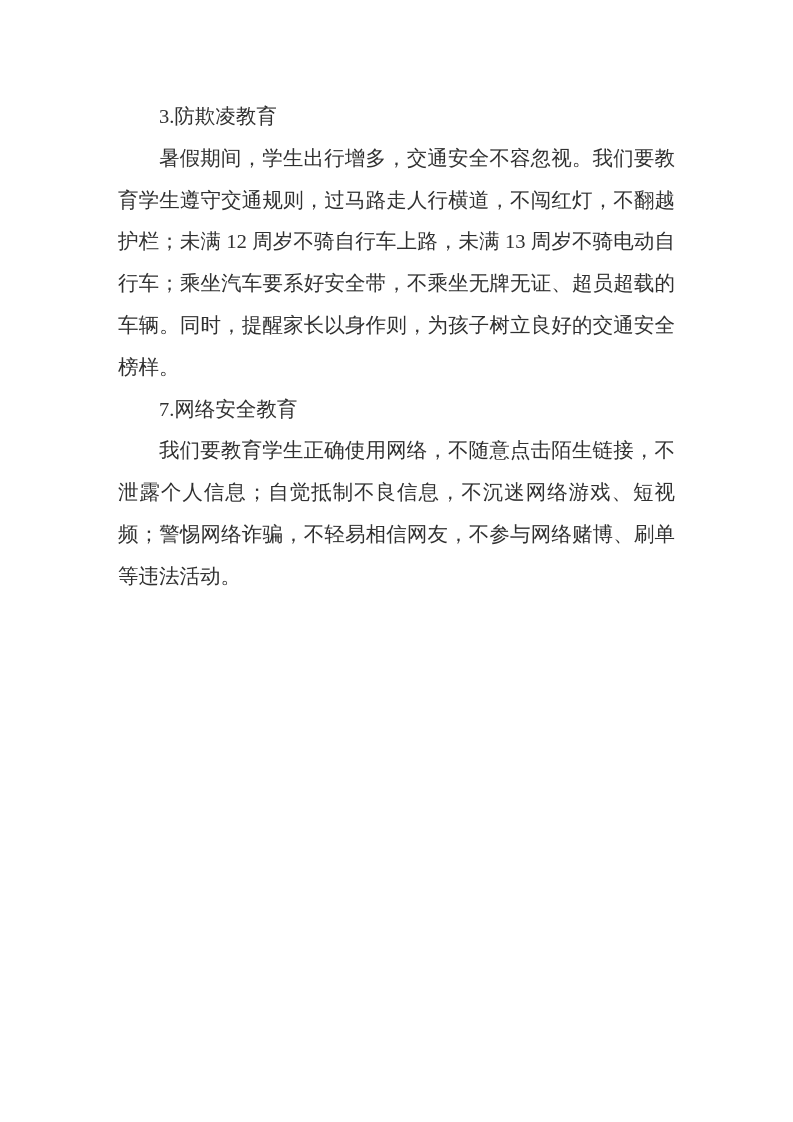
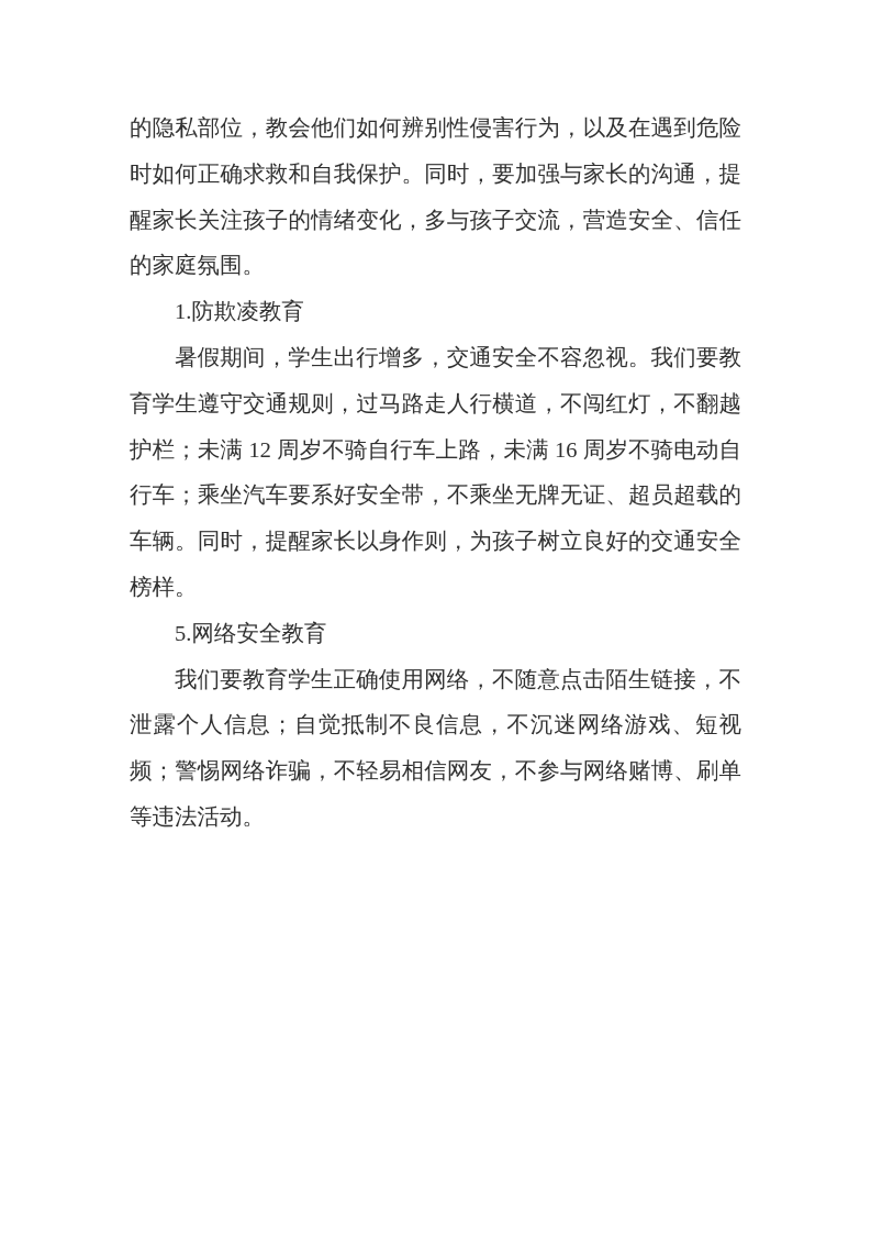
+ 的隐私部位，教会他们如何辨别性侵害行为，以及在遇到危险时如何正确求救和自我保护。同时，要加强与家长的沟通，提醒家长关注孩子的情绪变化，多与孩子交流，营造安全、信任的家庭氛围。
- 3.防欺凌教育
+ 1.防欺凌教育
- 暑假期间，学生出行增多，交通安全不容忽视。我们要教育学生遵守交通规则，过马路走人行横道，不闯红灯，不翻越护栏；未满 12 周岁不骑自行车上路，未满 13 周岁不骑电动自行车；乘坐汽车要系好安全带，不乘坐无牌无证、超员超载的车辆。同时，提醒家长以身作则，为孩子树立良好的交通安全榜样。
+ 暑假期间，学生出行增多，交通安全不容忽视。我们要教育学生遵守交通规则，过马路走人行横道，不闯红灯，不翻越护栏；未满 12 周岁不骑自行车上路，未满 16 周岁不骑电动自行车；乘坐汽车要系好安全带，不乘坐无牌无证、超员超载的车辆。同时，提醒家长以身作则，为孩子树立良好的交通安全榜样。
- 7.网络安全教育
+ 5.网络安全教育
  我们要教育学生正确使用网络，不随意点击陌生链接，不泄露个人信息；自觉抵制不良信息，不沉迷网络游戏、短视频；警惕网络诈骗，不轻易相信网友，不参与网络赌博、刷单等违法活动。
